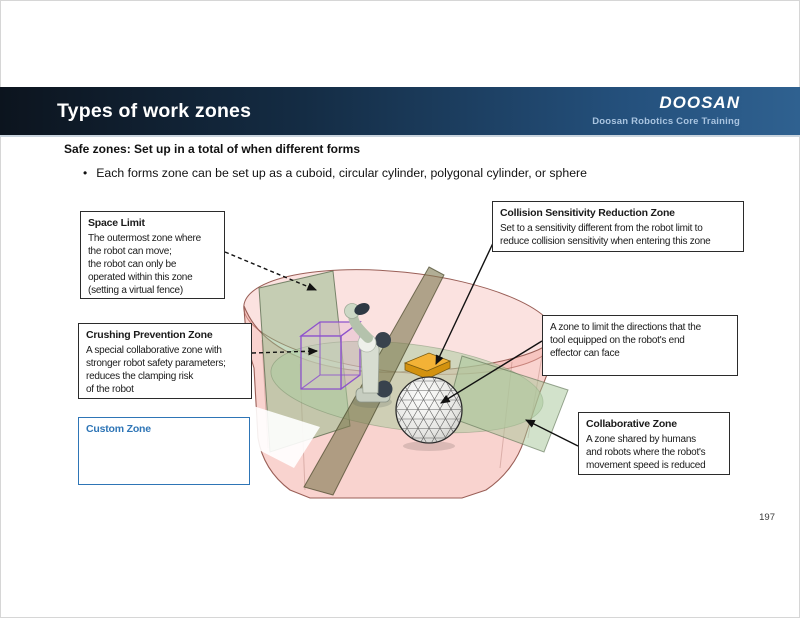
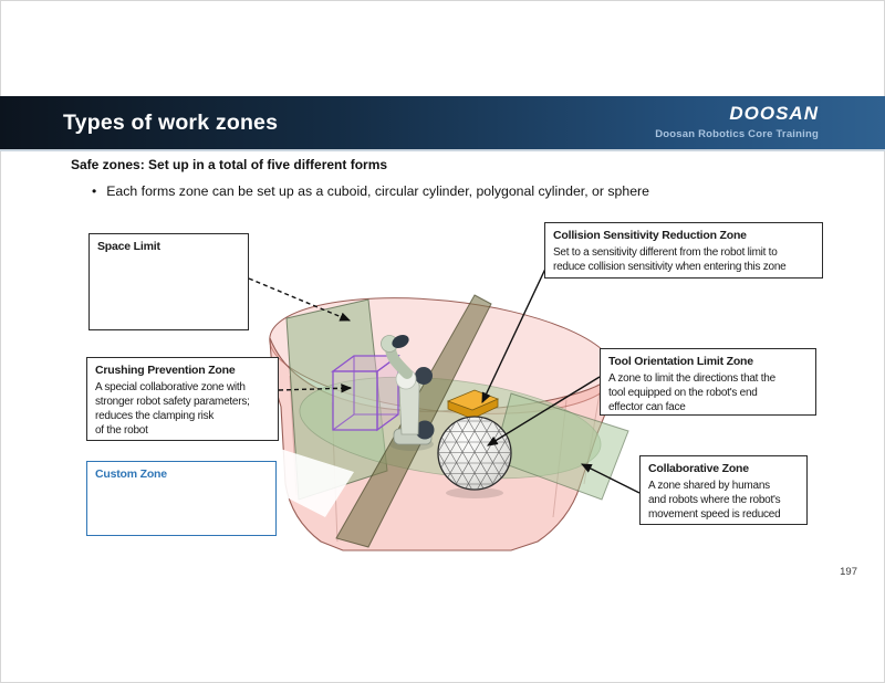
  Types of work zones
  DOOSAN
  Doosan Robotics Core Training
- Safe zones: Set up in a total of when different forms
+ Safe zones: Set up in a total of five different forms
  •
  Each forms zone can be set up as a cuboid, circular cylinder, polygonal cylinder, or sphere
  Space Limit
- The outermost zone where
- the robot can move;
- the robot can only be
- operated within this zone
- (setting a virtual fence)
  Crushing Prevention Zone
  A special collaborative zone with
  stronger robot safety parameters;
  reduces the clamping risk
  of the robot
  Custom Zone
  Collision Sensitivity Reduction Zone
  Set to a sensitivity different from the robot limit to
  reduce collision sensitivity when entering this zone
+ Tool Orientation Limit Zone
  A zone to limit the directions that the
  tool equipped on the robot's end
  effector can face
  Collaborative Zone
  A zone shared by humans
  and robots where the robot's
  movement speed is reduced
  197
